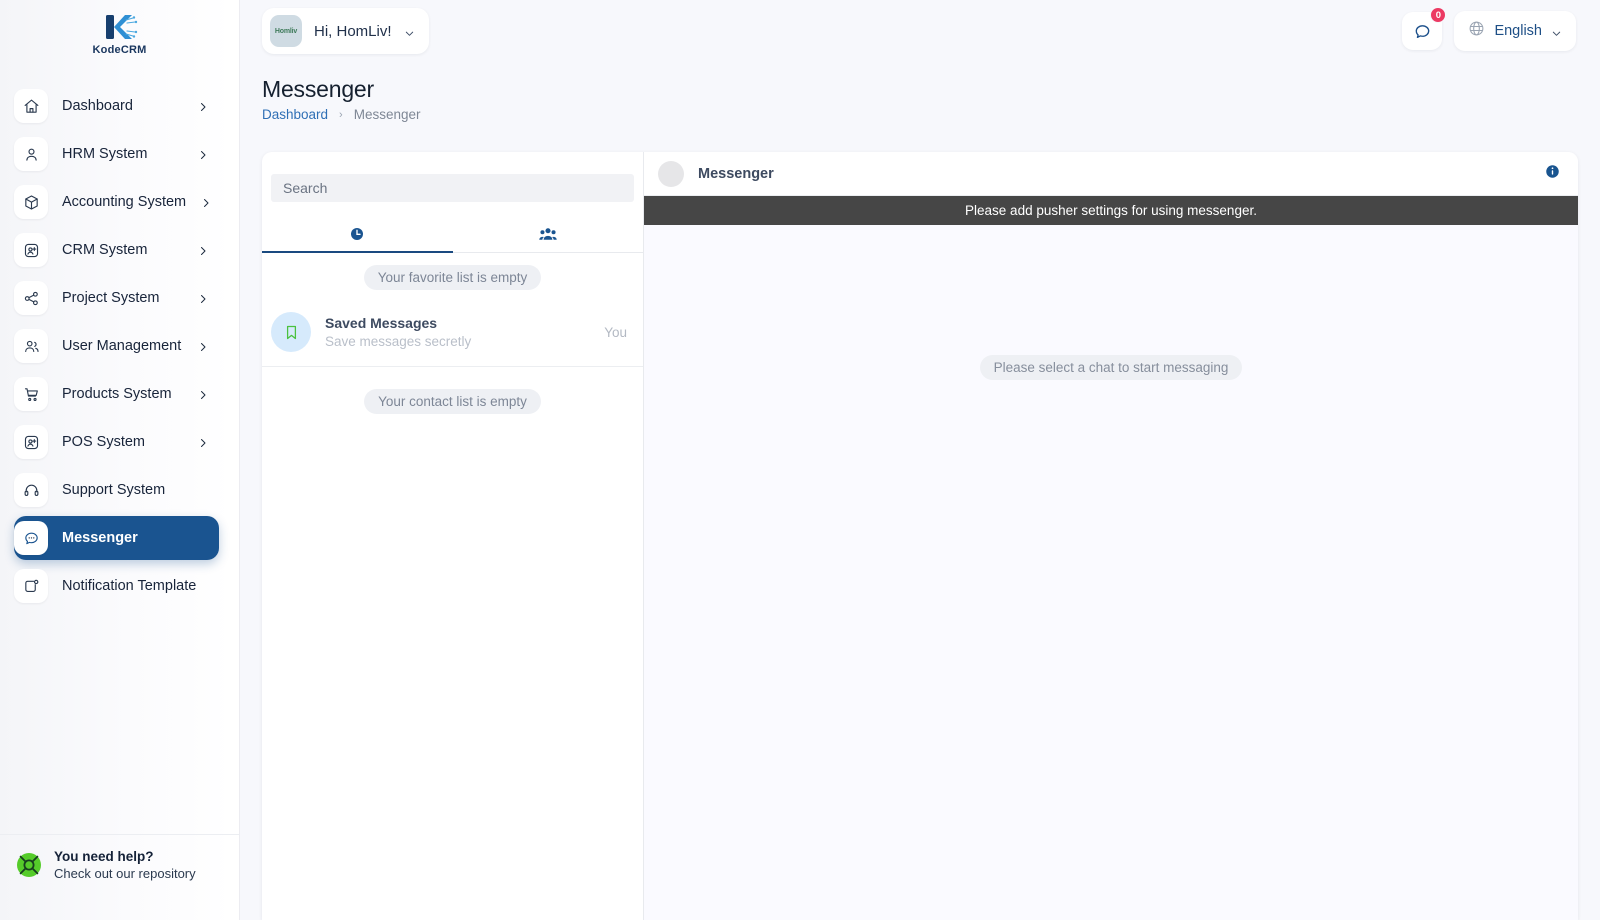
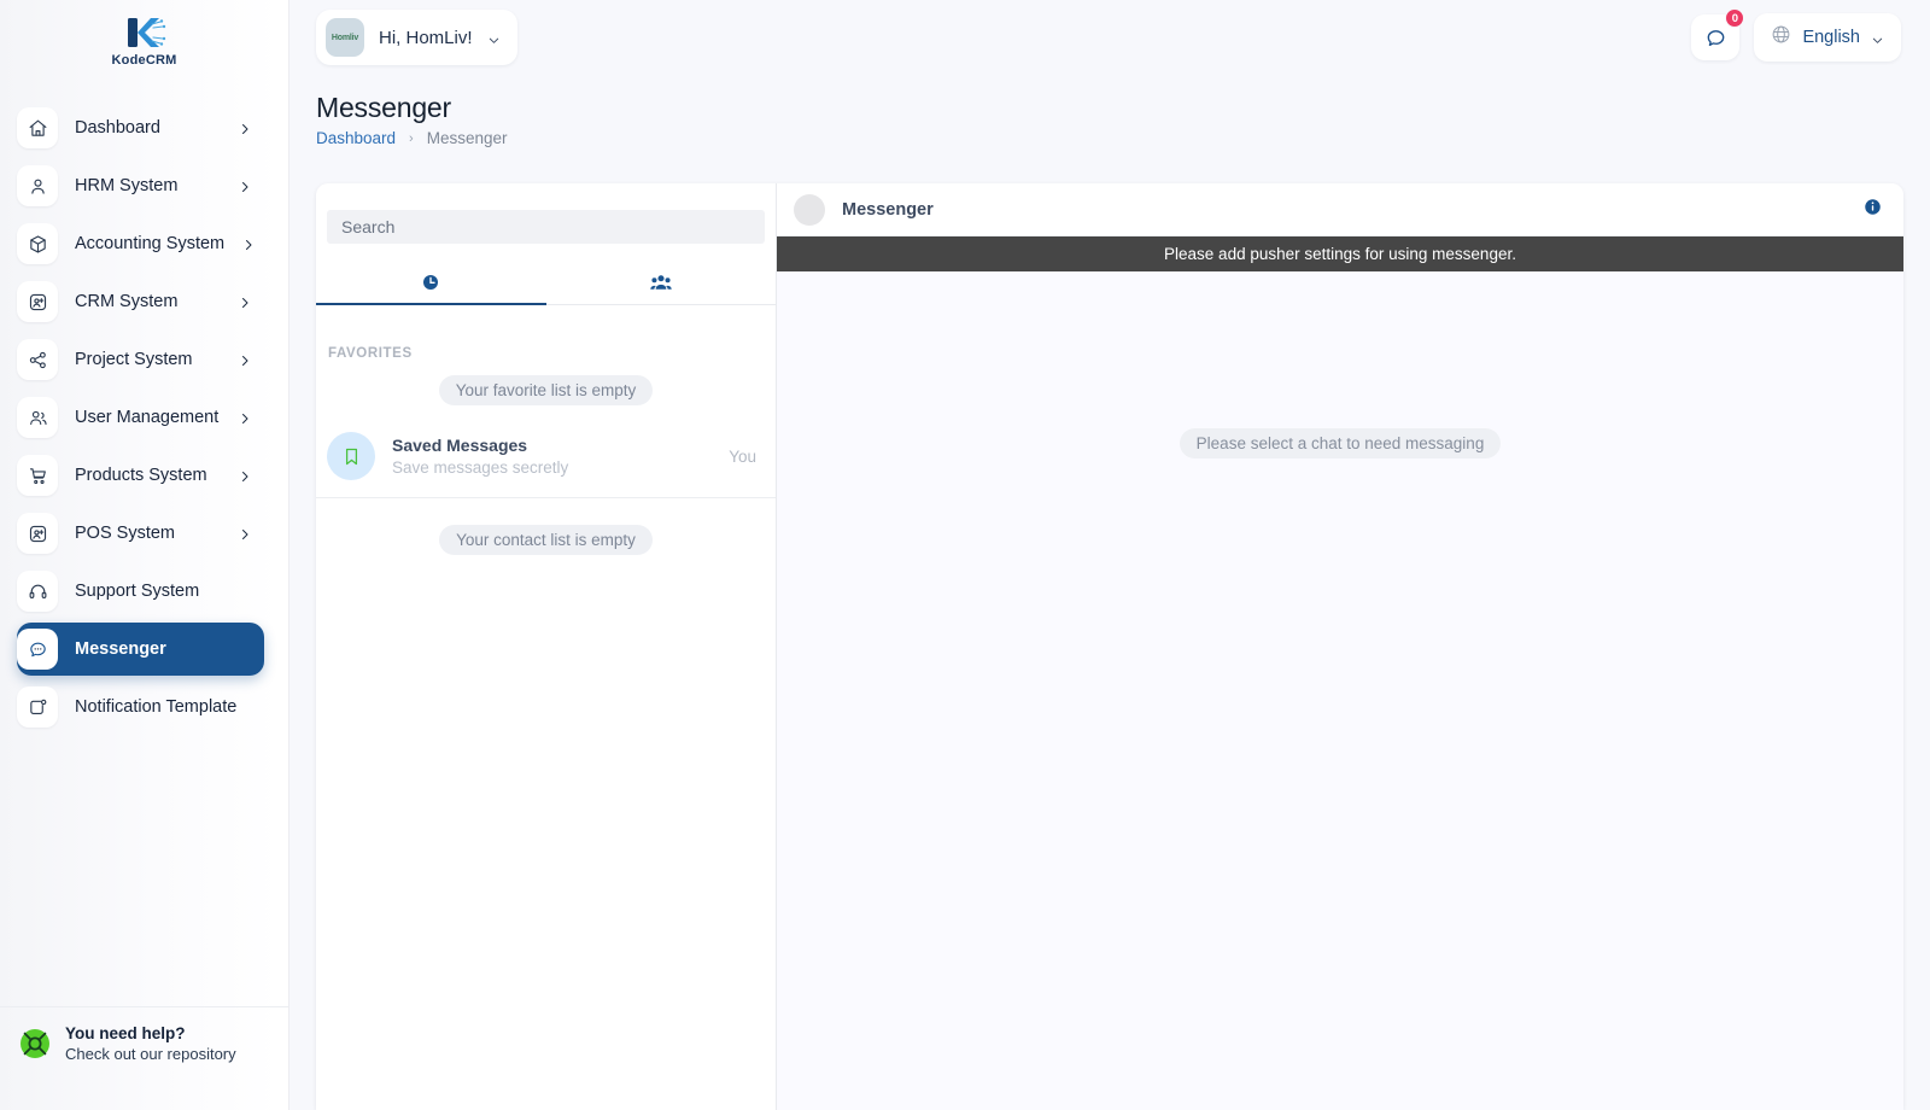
  KodeCRM
  Dashboard
  HRM System
  Accounting System
  CRM System
  Project System
  User Management
  Products System
  POS System
  Support System
  Messenger
  Notification Template
  You need help?
  Check out our repository
  Hi, HomLiv!
  0
  English
  Messenger
  Dashboard
  ›
  Messenger
  Search
+ FAVORITES
  Your favorite list is empty
  Saved Messages
  Save messages secretly
  You
  Your contact list is empty
  Messenger
  Please add pusher settings for using messenger.
- Please select a chat to start messaging
+ Please select a chat to need messaging
